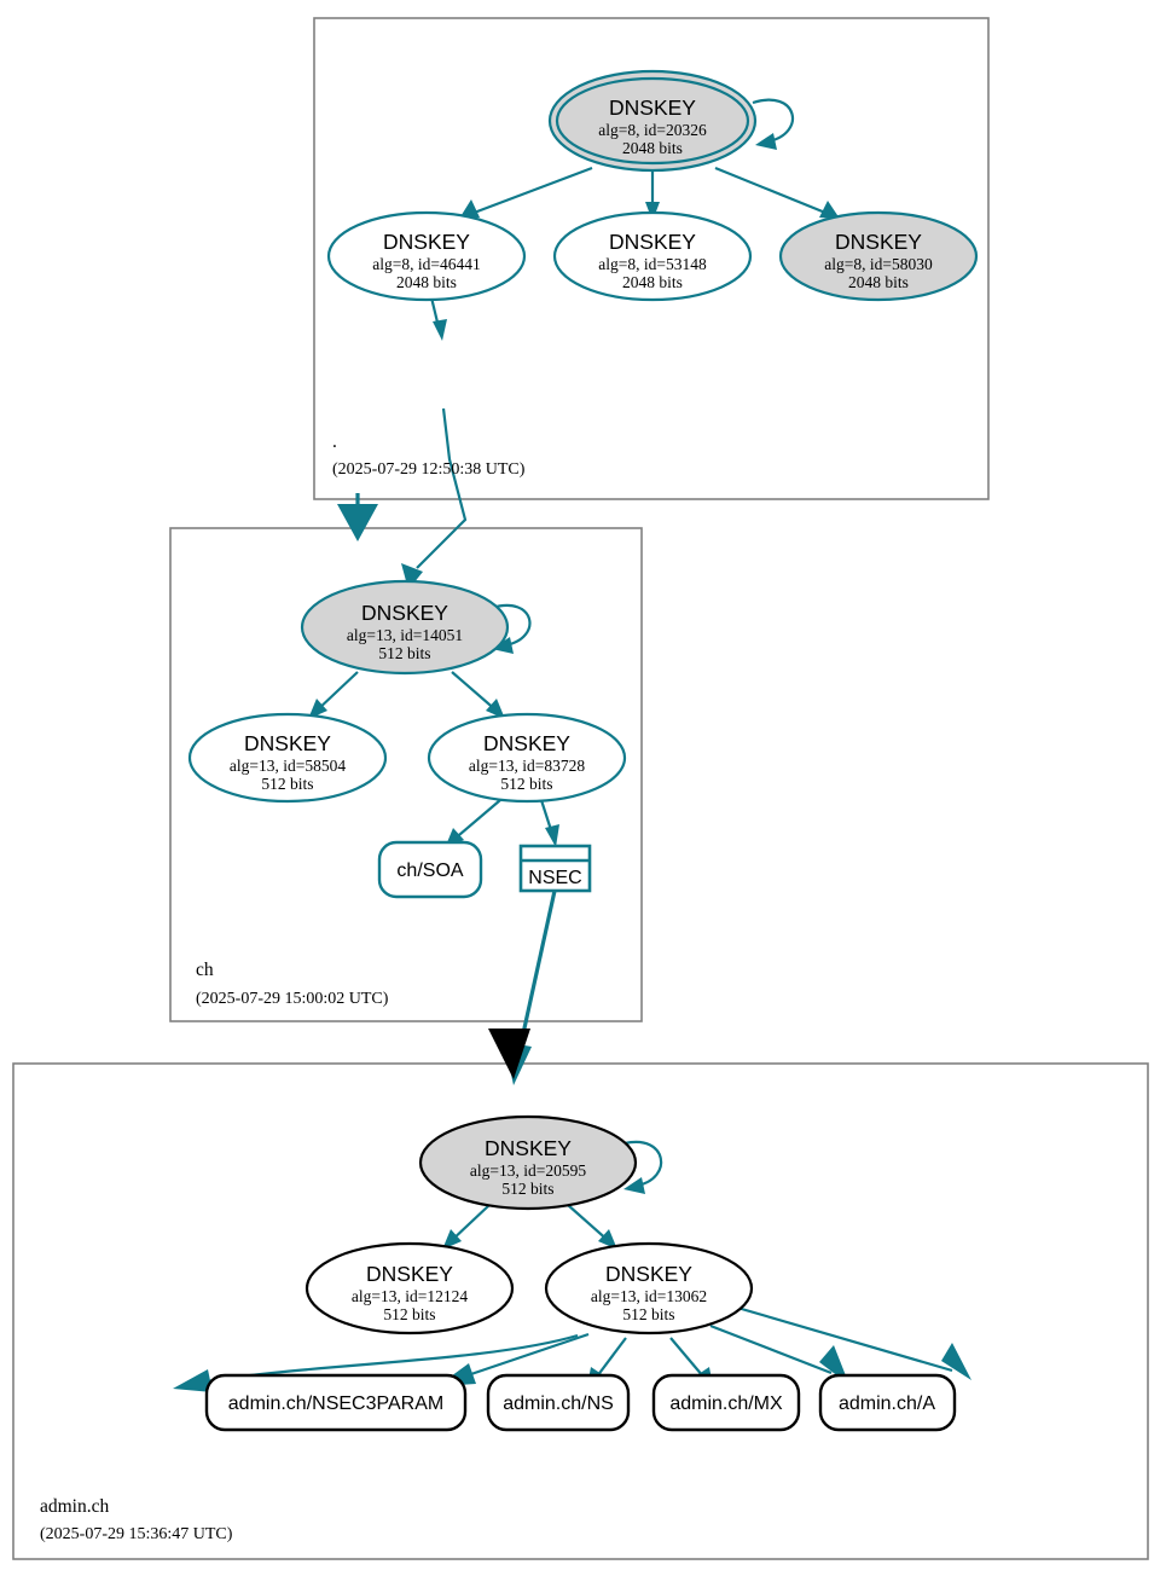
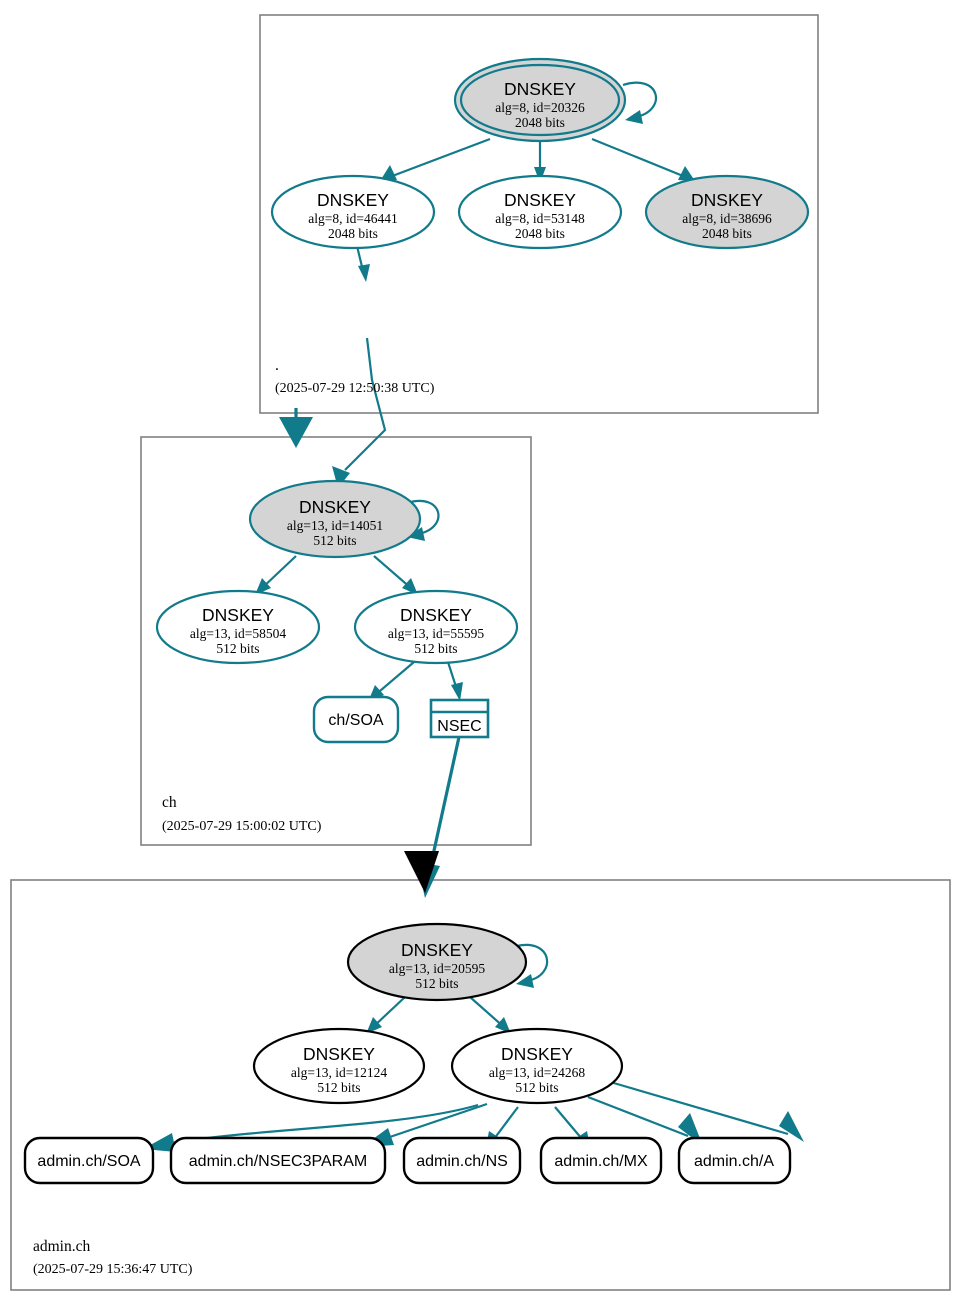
  DNSKEY
  alg=8, id=20326
  2048 bits
  DNSKEY
  alg=8, id=46441
  2048 bits
  DNSKEY
  alg=8, id=53148
  2048 bits
  DNSKEY
- alg=8, id=58030
+ alg=8, id=38696
  2048 bits
  .
  (2025-07-29 12:50:38 UTC)
  DNSKEY
  alg=13, id=14051
  512 bits
  DNSKEY
  alg=13, id=58504
  512 bits
  DNSKEY
- alg=13, id=83728
+ alg=13, id=55595
  512 bits
  ch/SOA
  NSEC
  ch
  (2025-07-29 15:00:02 UTC)
  DNSKEY
  alg=13, id=20595
  512 bits
  DNSKEY
  alg=13, id=12124
  512 bits
  DNSKEY
- alg=13, id=13062
+ alg=13, id=24268
  512 bits
+ admin.ch/SOA
  admin.ch/NSEC3PARAM
  admin.ch/NS
  admin.ch/MX
  admin.ch/A
  admin.ch
  (2025-07-29 15:36:47 UTC)
